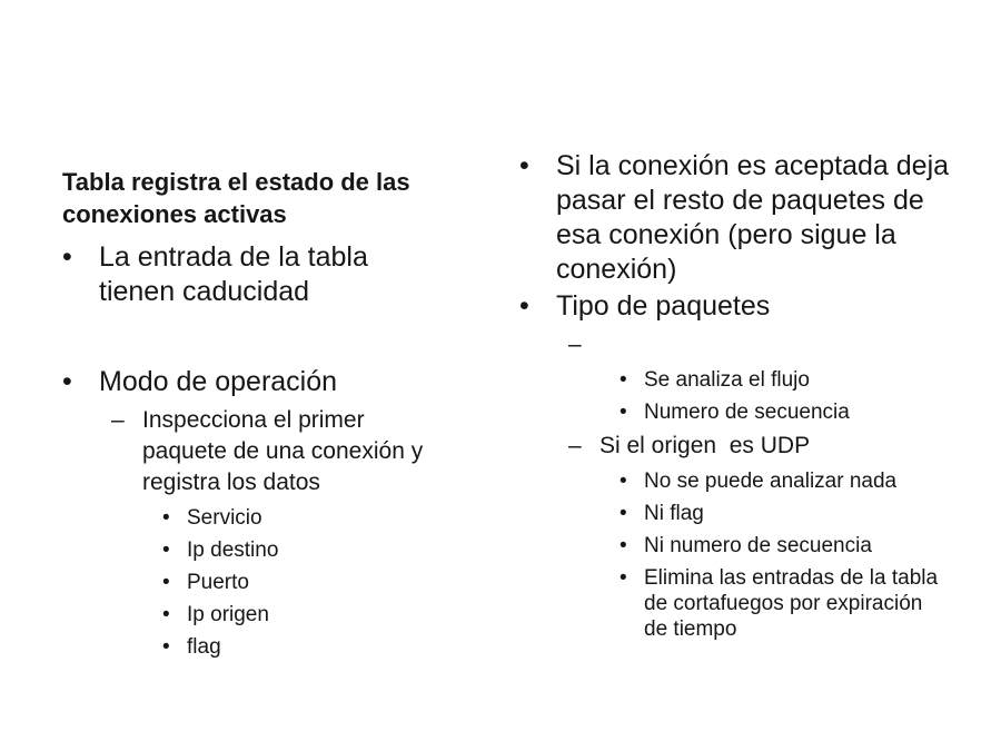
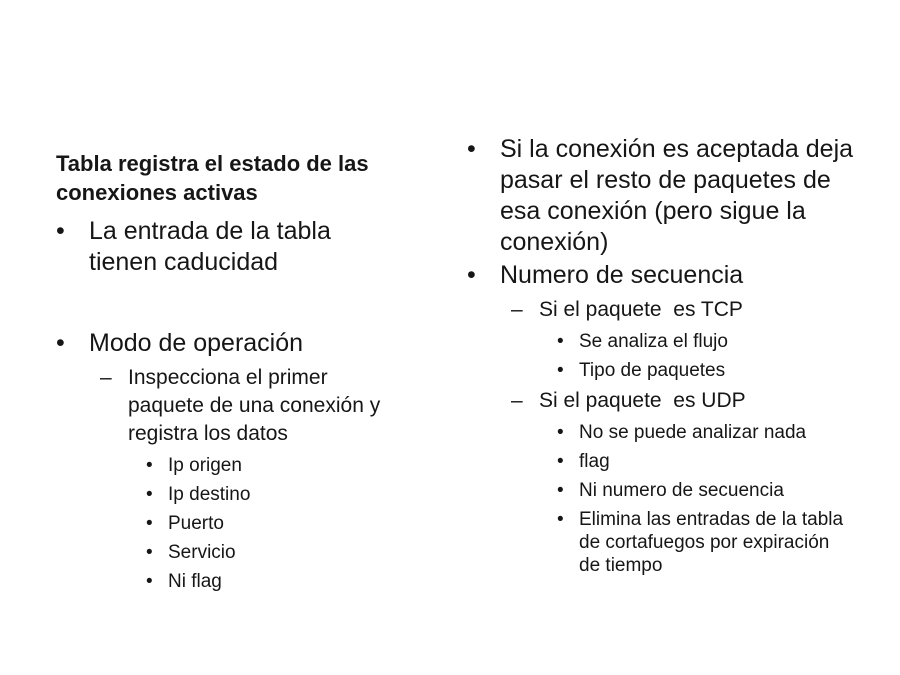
  Tabla registra el estado de las
  conexiones activas
  •
  La entrada de la tabla
  tienen caducidad
  •
  Modo de operación
  –
  Inspecciona el primer
  paquete de una conexión y
  registra los datos
  •
- Servicio
+ Ip origen
  •
  Ip destino
  •
  Puerto
  •
- Ip origen
+ Servicio
  •
- flag
+ Ni flag
  •
  Si la conexión es aceptada deja
  pasar el resto de paquetes de
  esa conexión (pero sigue la
  conexión)
  •
- Tipo de paquetes
+ Numero de secuencia
  –
+ Si el paquete es TCP
  •
  Se analiza el flujo
  •
- Numero de secuencia
+ Tipo de paquetes
  –
- Si el origen es UDP
+ Si el paquete es UDP
  •
  No se puede analizar nada
  •
- Ni flag
+ flag
  •
  Ni numero de secuencia
  •
  Elimina las entradas de la tabla
  de cortafuegos por expiración
  de tiempo
